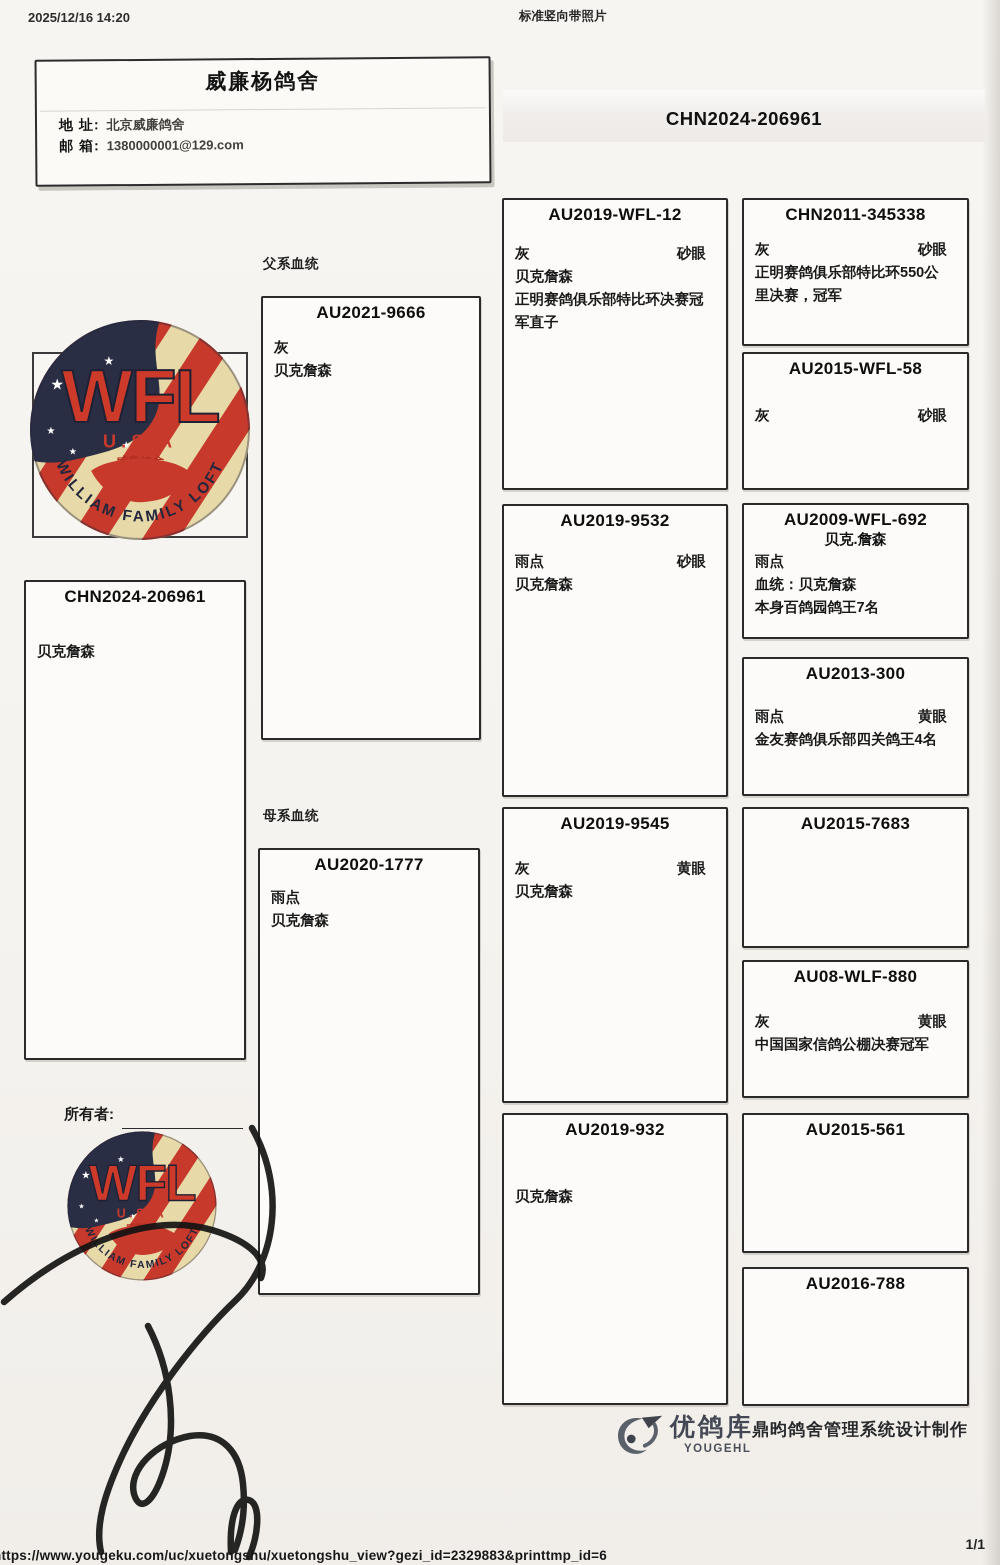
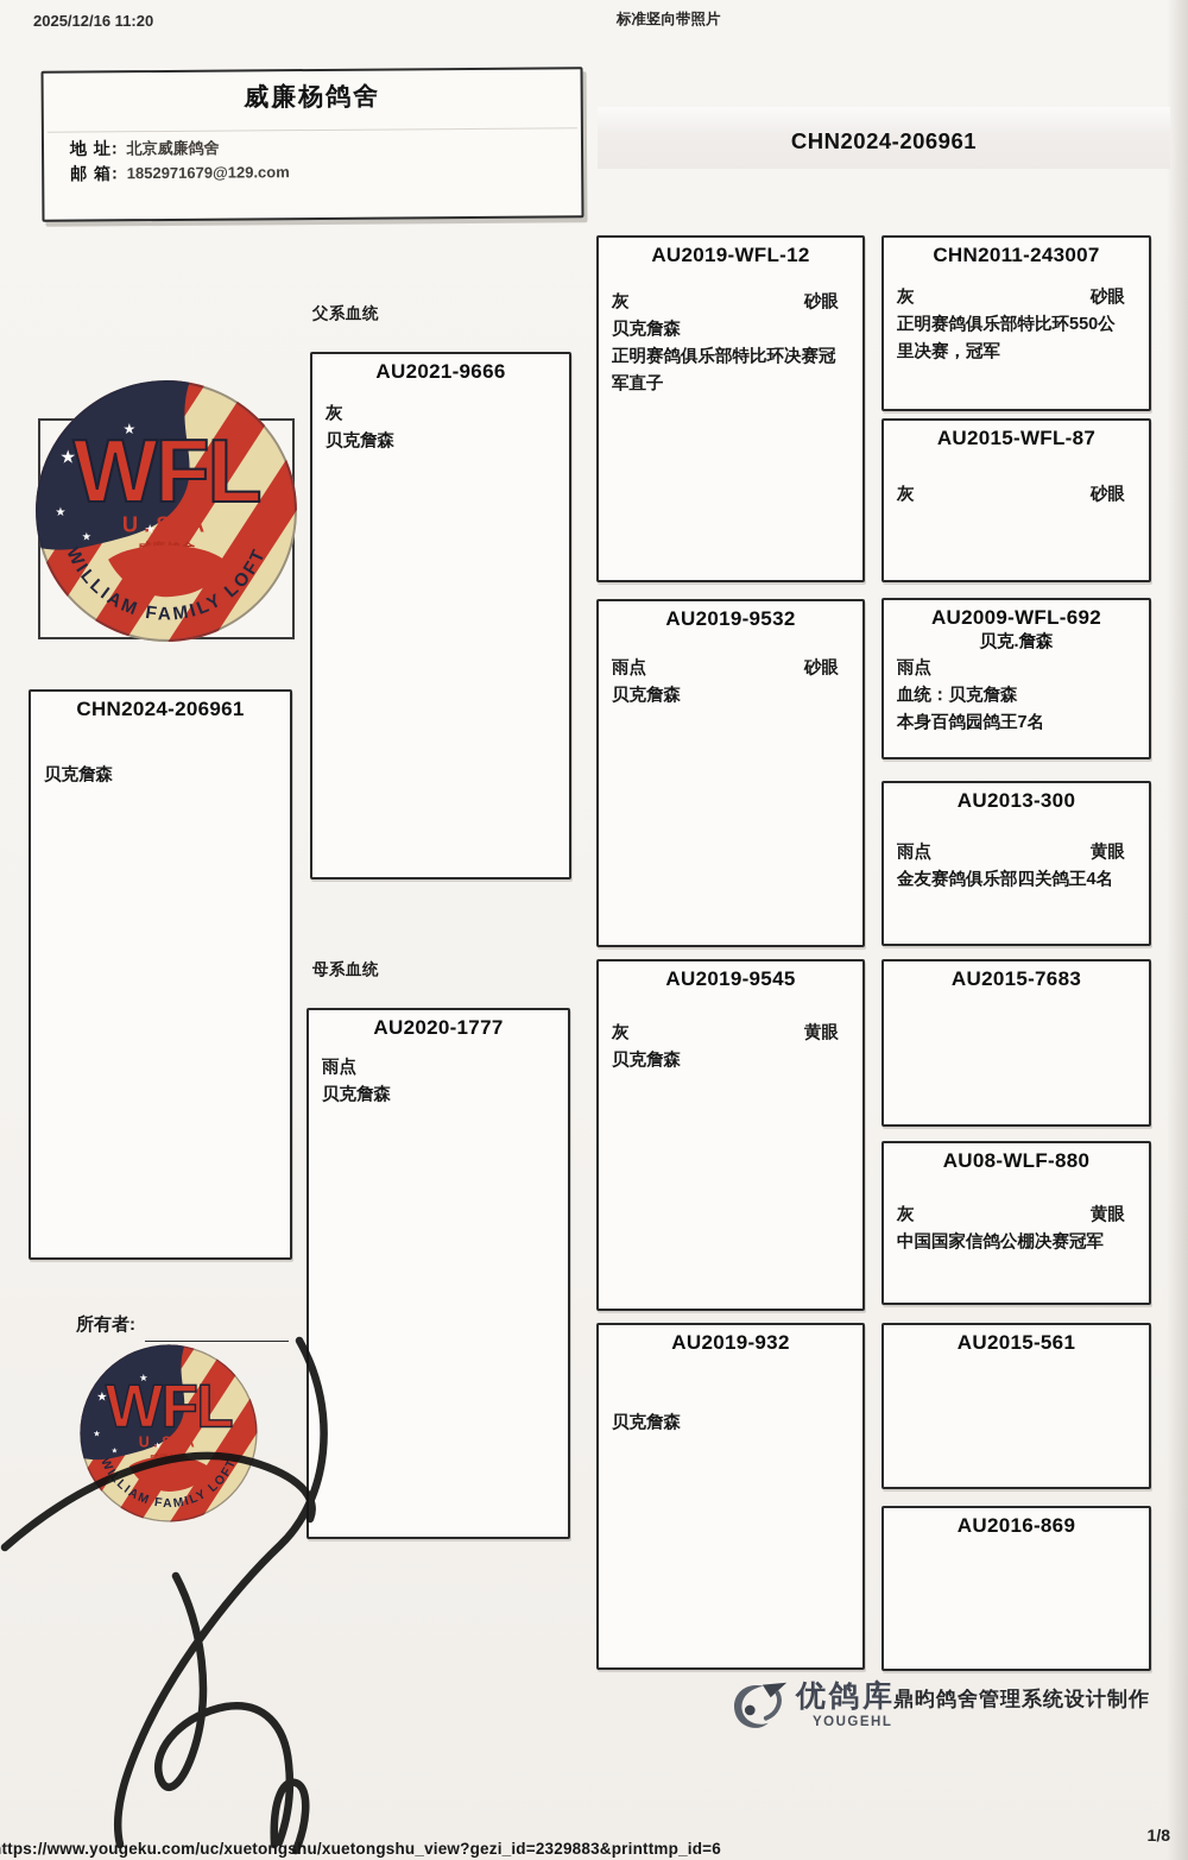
- 2025/12/16 14:20
+ 2025/12/16 11:20
  标准竖向带照片
  威廉杨鸽舍
  地 址: 北京威廉鸽舍
- 邮 箱: 1380000001@129.com
+ 邮 箱: 1852971679@129.com
  CHN2024-206961
  父系血统
  母系血统
  CHN2024-206961
  贝克詹森
  AU2021-9666
  灰
  贝克詹森
  AU2020-1777
  雨点
  贝克詹森
  AU2019-WFL-12
  灰
  砂眼
  贝克詹森
  正明赛鸽俱乐部特比环决赛冠军直子
  AU2019-9532
  雨点
  砂眼
  贝克詹森
  AU2019-9545
  灰
  黄眼
  贝克詹森
  AU2019-932
  贝克詹森
- CHN2011-345338
+ CHN2011-243007
  灰
  砂眼
  正明赛鸽俱乐部特比环550公里决赛，冠军
- AU2015-WFL-58
+ AU2015-WFL-87
  灰
  砂眼
  AU2009-WFL-692
  贝克.詹森
  雨点
  血统：贝克詹森
  本身百鸽园鸽王7名
  AU2013-300
  雨点
  黄眼
  金友赛鸽俱乐部四关鸽王4名
  AU2015-7683
  AU08-WLF-880
  灰
  黄眼
  中国国家信鸽公棚决赛冠军
  AU2015-561
- AU2016-788
+ AU2016-869
  所有者:
  优鸽库
  YOUGEHL
  鼎昀鸽舍管理系统设计制作
- 1/1
+ 1/8
  ttps://www.yougeku.com/uc/xuetongshu/xuetongshu_view?gezi_id=2329883&printtmp_id=6
